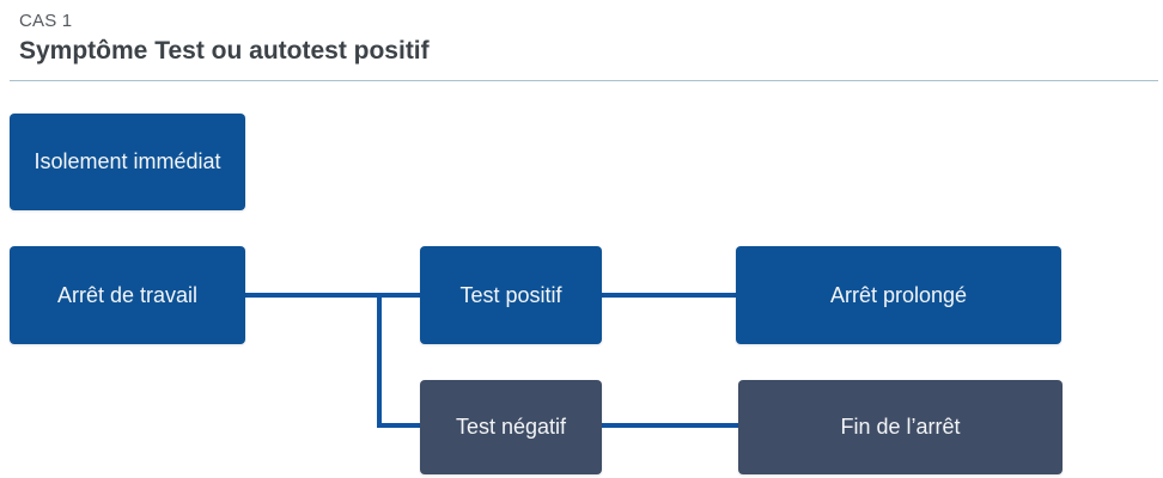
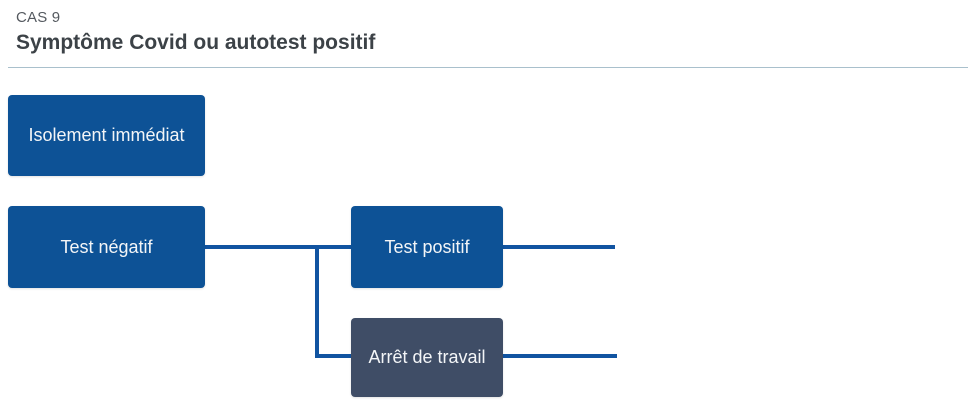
- CAS 1
+ CAS 9
- Symptôme Test ou autotest positif
+ Symptôme Covid ou autotest positif
  Isolement immédiat
- Arrêt de travail
+ Test négatif
  Test positif
- Arrêt prolongé
- Test négatif
+ Arrêt de travail
- Fin de l’arrêt
